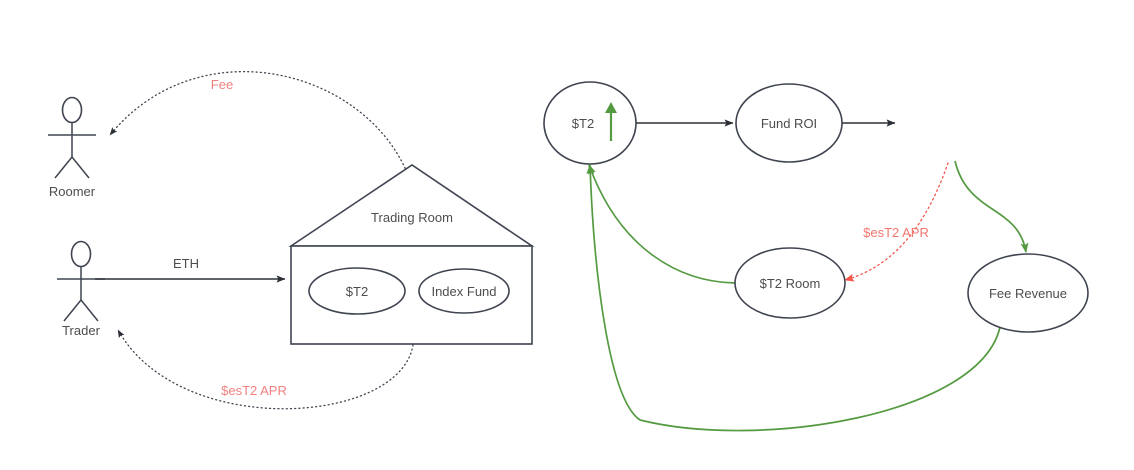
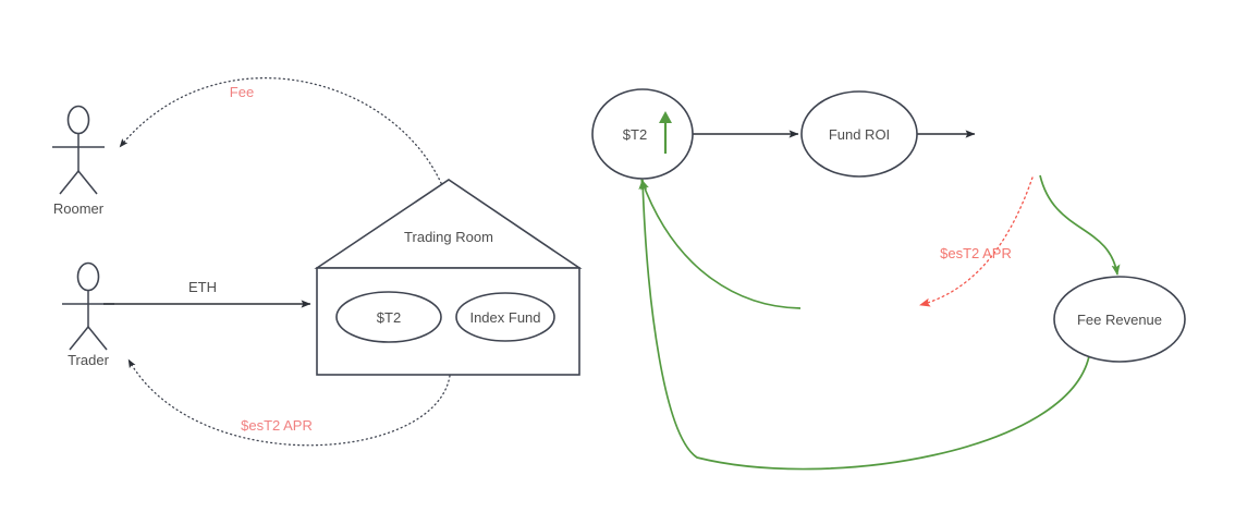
  Fee
  $esT2 APR
  Roomer
  Trader
  ETH
  Trading Room
  $T2
  Index Fund
  $esT2 APR
  $T2
  Fund ROI
- $T2 Room
  Fee Revenue
